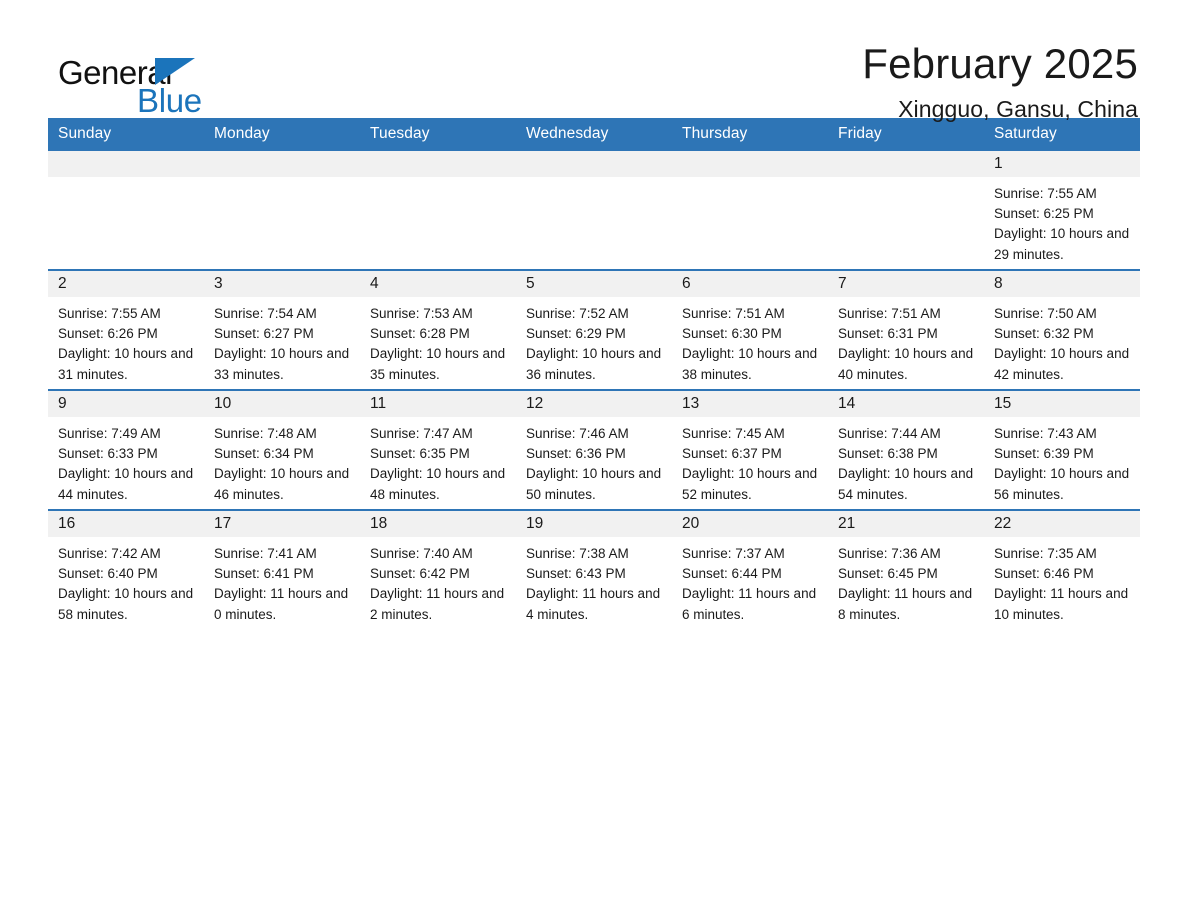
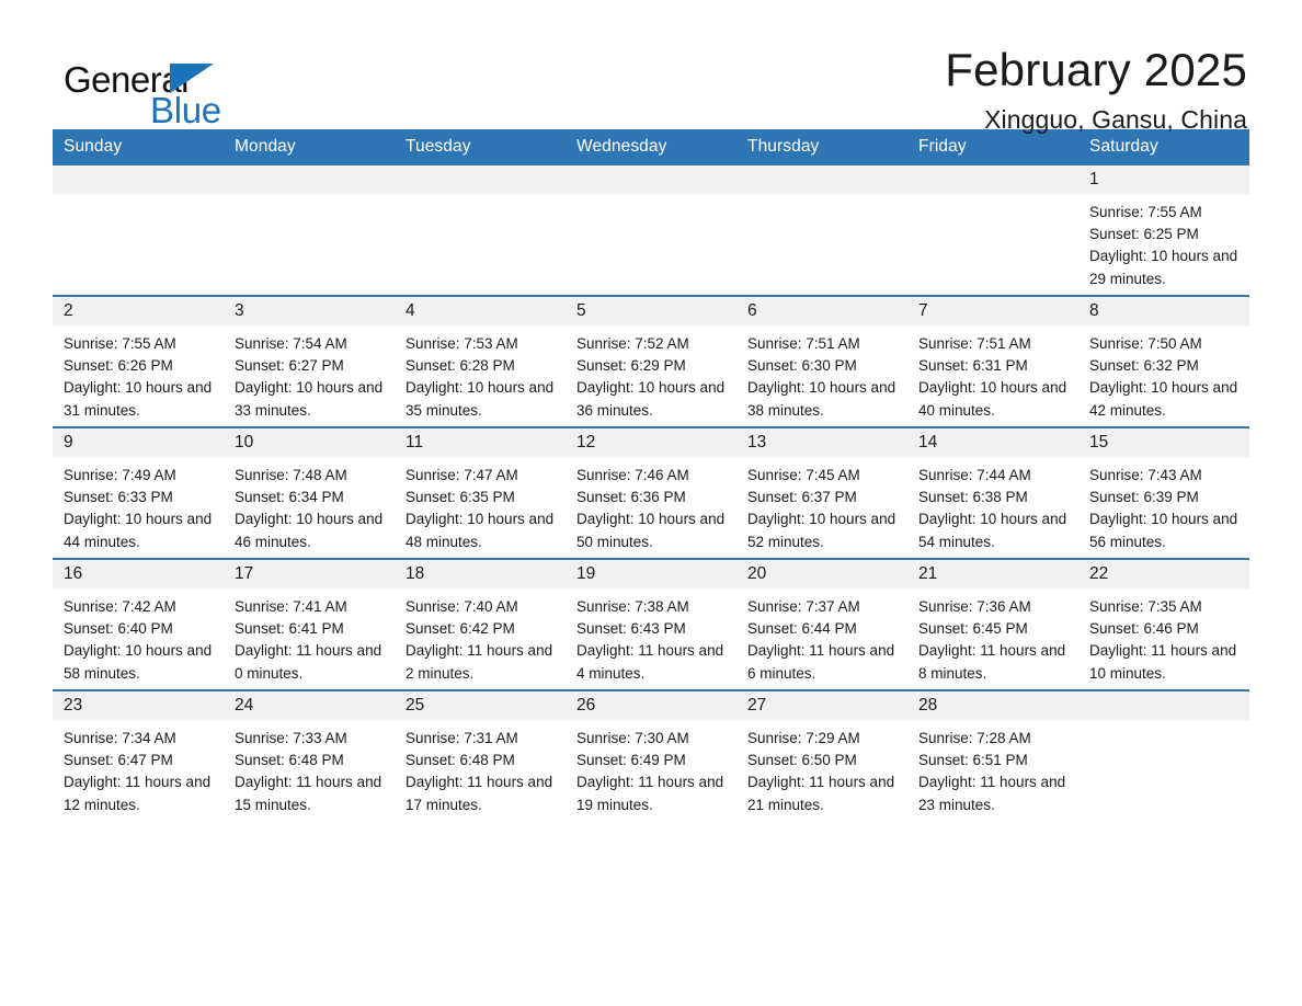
  General
  Blue
  February 2025
  Xingguo, Gansu, China
  Sunday	Monday	Tuesday	Wednesday	Thursday	Friday	Saturday
  						1Sunrise: 7:55 AMSunset: 6:25 PMDaylight: 10 hours and 29 minutes.
  2Sunrise: 7:55 AMSunset: 6:26 PMDaylight: 10 hours and 31 minutes.	3Sunrise: 7:54 AMSunset: 6:27 PMDaylight: 10 hours and 33 minutes.	4Sunrise: 7:53 AMSunset: 6:28 PMDaylight: 10 hours and 35 minutes.	5Sunrise: 7:52 AMSunset: 6:29 PMDaylight: 10 hours and 36 minutes.	6Sunrise: 7:51 AMSunset: 6:30 PMDaylight: 10 hours and 38 minutes.	7Sunrise: 7:51 AMSunset: 6:31 PMDaylight: 10 hours and 40 minutes.	8Sunrise: 7:50 AMSunset: 6:32 PMDaylight: 10 hours and 42 minutes.
  9Sunrise: 7:49 AMSunset: 6:33 PMDaylight: 10 hours and 44 minutes.	10Sunrise: 7:48 AMSunset: 6:34 PMDaylight: 10 hours and 46 minutes.	11Sunrise: 7:47 AMSunset: 6:35 PMDaylight: 10 hours and 48 minutes.	12Sunrise: 7:46 AMSunset: 6:36 PMDaylight: 10 hours and 50 minutes.	13Sunrise: 7:45 AMSunset: 6:37 PMDaylight: 10 hours and 52 minutes.	14Sunrise: 7:44 AMSunset: 6:38 PMDaylight: 10 hours and 54 minutes.	15Sunrise: 7:43 AMSunset: 6:39 PMDaylight: 10 hours and 56 minutes.
  16Sunrise: 7:42 AMSunset: 6:40 PMDaylight: 10 hours and 58 minutes.	17Sunrise: 7:41 AMSunset: 6:41 PMDaylight: 11 hours and 0 minutes.	18Sunrise: 7:40 AMSunset: 6:42 PMDaylight: 11 hours and 2 minutes.	19Sunrise: 7:38 AMSunset: 6:43 PMDaylight: 11 hours and 4 minutes.	20Sunrise: 7:37 AMSunset: 6:44 PMDaylight: 11 hours and 6 minutes.	21Sunrise: 7:36 AMSunset: 6:45 PMDaylight: 11 hours and 8 minutes.	22Sunrise: 7:35 AMSunset: 6:46 PMDaylight: 11 hours and 10 minutes.
+ 23Sunrise: 7:34 AMSunset: 6:47 PMDaylight: 11 hours and 12 minutes.	24Sunrise: 7:33 AMSunset: 6:48 PMDaylight: 11 hours and 15 minutes.	25Sunrise: 7:31 AMSunset: 6:48 PMDaylight: 11 hours and 17 minutes.	26Sunrise: 7:30 AMSunset: 6:49 PMDaylight: 11 hours and 19 minutes.	27Sunrise: 7:29 AMSunset: 6:50 PMDaylight: 11 hours and 21 minutes.	28Sunrise: 7:28 AMSunset: 6:51 PMDaylight: 11 hours and 23 minutes.
